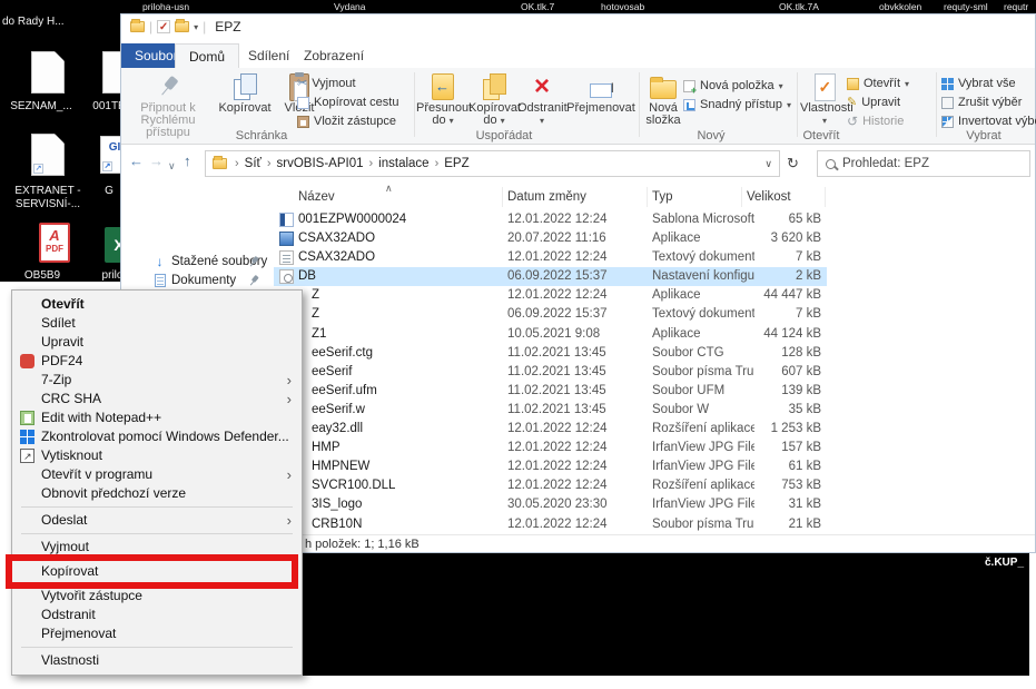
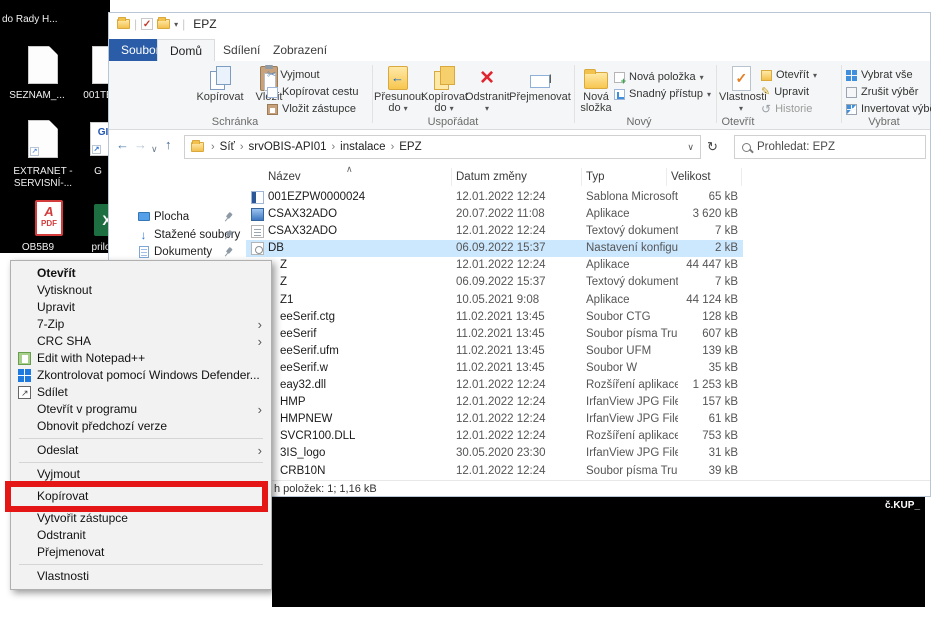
- priloha-usn
- Vydana
- OK.tlk.7
- hotovosab
- OK.tlk.7A
- obvkkolen
- requty-sml
- requtr
  do Rady H...
  SEZNAM_...
  001T
  GI
  EXTRANET -
  SERVISNÍ-...
  G
  A
  PDF
  X
  OB5B9
  pril
  č.KUP_
  |
  ✓
  ▾
  |
  EPZ
  Soubo
  Domů
  Sdílení
  Zobrazení
- Připnout k
- Rychlému přístupu
  Kopírovat
  ✂
  Vyjmout
  Kopírovat cestu
  Vložit zástupce
  Schránka
  Přesunou
  do ▾
  Kopírovat
  do ▾
  ×
  Odstranit
  ▾
  Přejmenovat
  Uspořádat
  Nová
  složka
  Nová položka
  ▾
  Snadný přístup
  ▾
  Nový
  Vlastnost
  ▾
  Otevřít
  ▾
  ✎
  Upravit
  ↺
  Historie
  Otevřít
  Vybrat vše
  Zrušit výběr
  Invertovat výb
  Vybrat
  ←
  →
  ∨
  ↑
  ›
  Síť
  ›
  srvOBIS-API01
  ›
  instalace
  ›
  EPZ
  ∨
  ↻
  Prohledat: EPZ
+ Plocha
  ↓
  Stažené souy
  Dokumenty
  ∧
  Název
  Datum změny
  Typ
  Velikost
  001EZPW0000024
  12.01.2022 12:24
  Šablona Microsoft
  65 kB
  CSAX32ADO
- 20.07.2022 11:16
+ 20.07.2022 11:08
  Aplikace
  3 620 kB
  CSAX32ADO
  12.01.2022 12:24
  Textový dokument
  7 kB
  DB
  06.09.2022 15:37
  Nastavení konfigu
  2 kB
  Z
  12.01.2022 12:24
  Aplikace
  44 447 kB
  Z
  06.09.2022 15:37
  Textový dokument
  7 kB
  Z1
  10.05.2021 9:08
  Aplikace
  44 124 kB
  eeSerif.ctg
  11.02.2021 13:45
  Soubor CTG
  128 kB
  eeSerif
  11.02.2021 13:45
  Soubor písma Tru
  607 kB
  eeSerif.ufm
  11.02.2021 13:45
  Soubor UFM
  139 kB
  eeSerif.w
  11.02.2021 13:45
  Soubor W
  35 kB
  eay32.dll
  12.01.2022 12:24
  Rozšíření aplikace
  1 253 kB
  HMP
  12.01.2022 12:24
  IrfanView JPG File
  157 kB
  HMPNEW
  12.01.2022 12:24
  IrfanView JPG File
  61 kB
  SVCR100.DLL
  12.01.2022 12:24
  Rozšíření aplikace
  753 kB
  3IS_logo
  30.05.2020 23:30
  IrfanView JPG File
  31 kB
  CRB10N
  12.01.2022 12:24
  Soubor písma Tru
- 21 kB
+ 39 kB
  h položek: 1; 1,16 kB
  Otevřít
- Sdílet
+ Vytisknout
  Upravit
- PDF24
  7-Zip
  ›
  CRC SHA
  ›
  Edit with Notepad++
  Zkontrolovat pomocí Windows Defender...
- Vytisknout
+ Sdílet
  Otevřít v programu
  ›
  Obnovit předchozí verze
  Odeslat
  ›
  Vyjmout
  Kopírovat
  Vytvořit zástupce
  Odstranit
  Přejmenovat
  Vlastnosti
